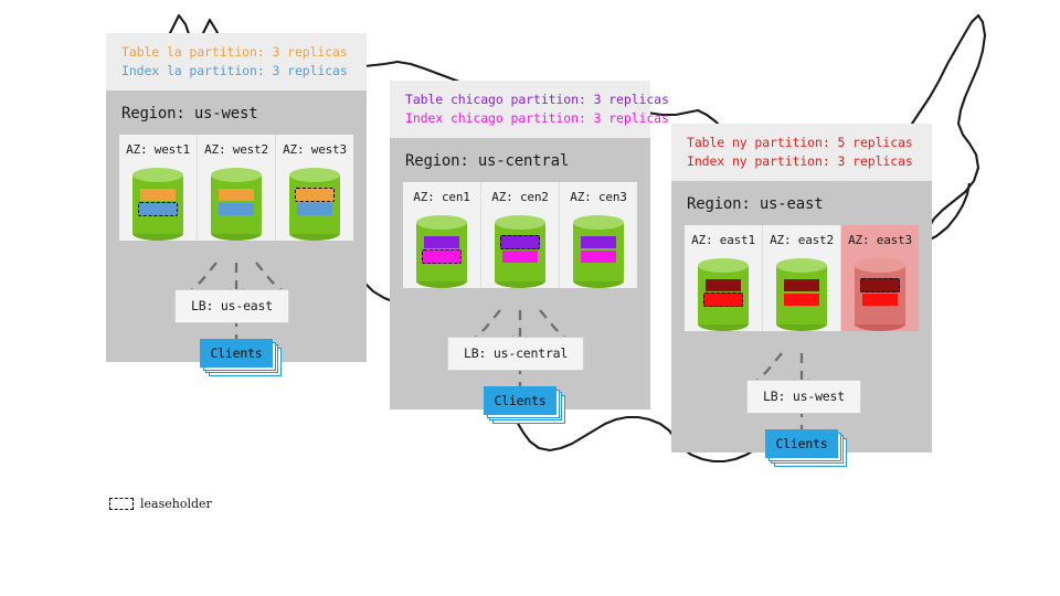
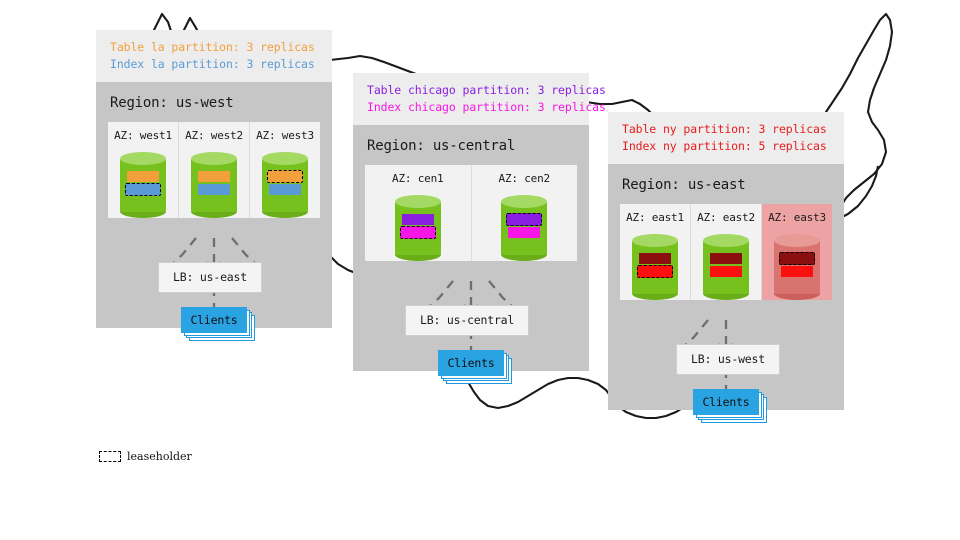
  Table la partition: 3 replicas
  Index la partition: 3 replicas
  Region: us-west
  AZ: west1
  AZ: west2
  AZ: west3
  LB: us-east
  Clients
  Table chicago partition: 3 replas
  Index chicago partition: 3 replas
  Region: us-central
  AZ: cen1
  AZ: cen2
- AZ: cen3
  LB: us-central
  Clients
- Table ny partition: 5 replicas
+ Table ny partition: 3 replicas
- Index ny partition: 3 replicas
+ Index ny partition: 5 replicas
  Region: us-east
  AZ: east1
  AZ: east2
  AZ: east3
  LB: us-west
  Clients
  leaseholder
